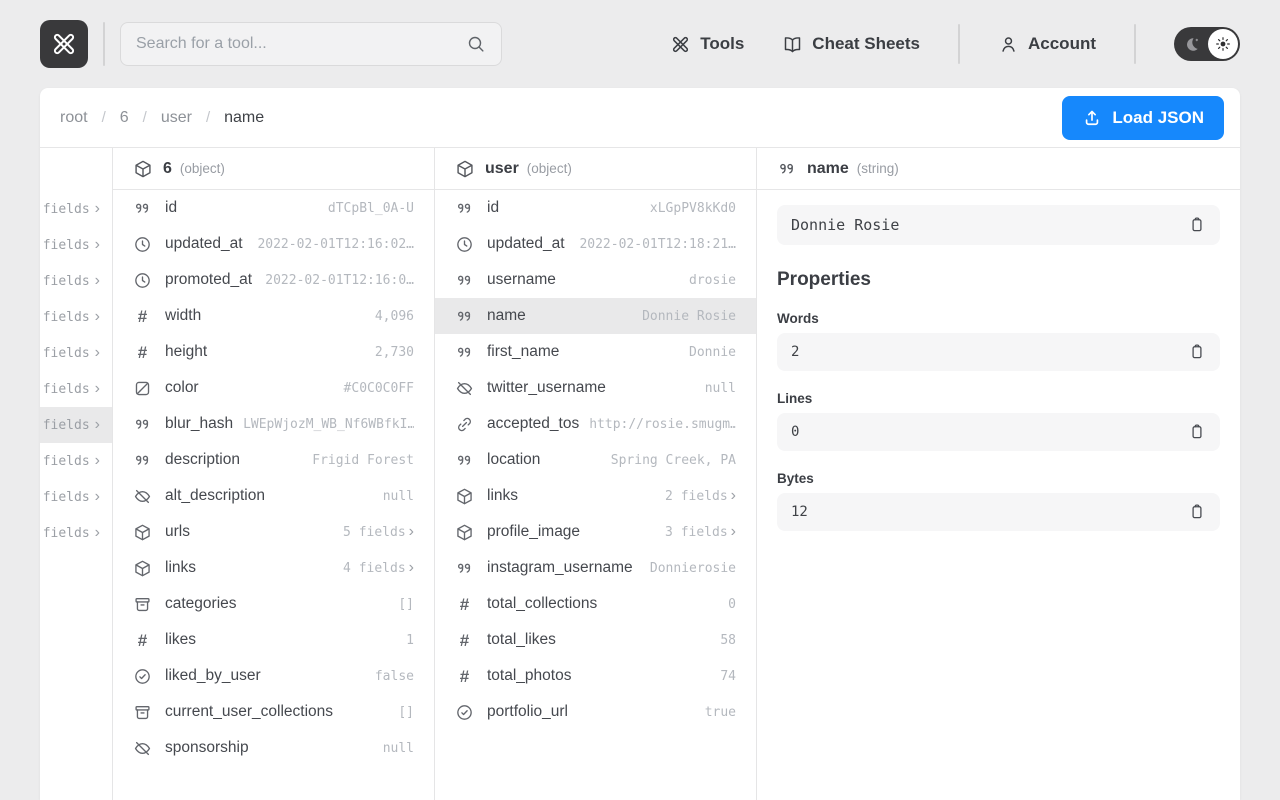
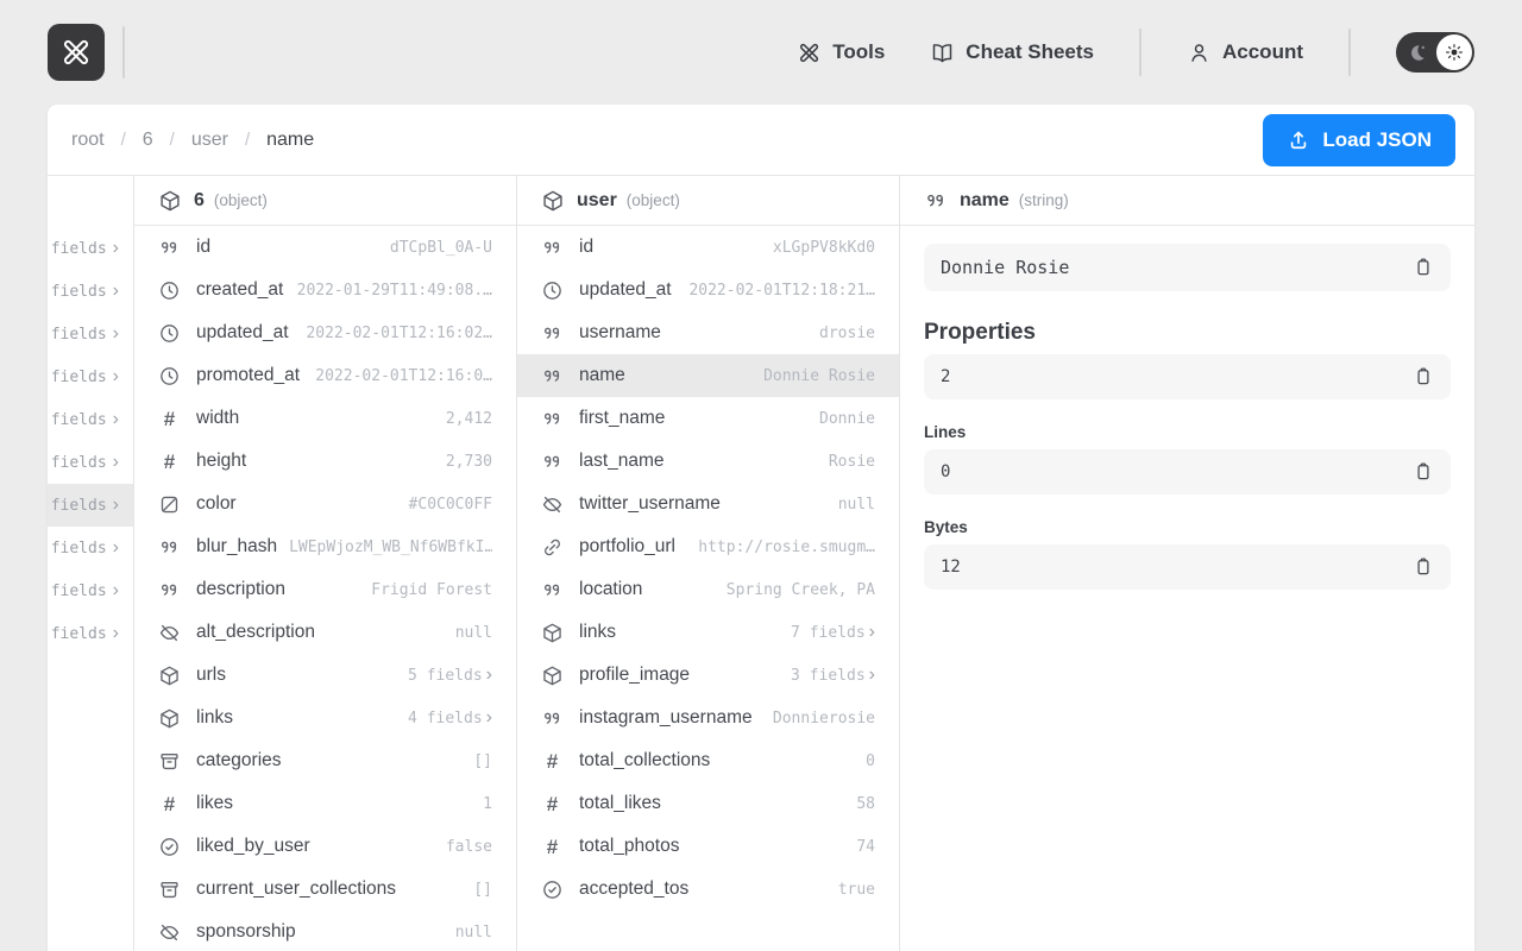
- Search for a tool...
  Tools
  Cheat Sheets
  Account
  root
  /
  6
  /
  user
  /
  name
  Load JSON
  fields
  ›
  fields
  ›
  fields
  ›
  fields
  ›
  fields
  ›
  fields
  ›
  fields
  ›
  fields
  ›
  fields
  ›
  fields
  ›
  6
  (object)
  id
  dTCpBl_0A-U
+ created_at
+ 2022-01-29T11:49:08.…
  updated_at
  2022-02-01T12:16:02…
  promoted_at
  2022-02-01T12:16:0…
  #
  width
- 4,096
+ 2,412
  #
  height
  2,730
  color
  #C0C0C0FF
  blur_hash
  LWEpWjozM_WB_Nf6WBfkI…
  description
  Frigid Forest
  alt_description
  null
  urls
  5 fields
  ›
  links
  4 fields
  ›
  categories
  []
  #
  likes
  1
  liked_by_user
  false
  current_user_collections
  []
  sponsorship
  null
  user
  (object)
  id
  xLGpPV8kKd0
  updated_at
  2022-02-01T12:18:21…
  username
  drosie
  name
  Donnie Rosie
  first_name
  Donnie
+ last_name
+ Rosie
  twitter_username
  null
- accepted_tos
+ portfolio_url
  http://rosie.smugm…
  location
  Spring Creek, PA
  links
- 2 fields
+ 7 fields
  ›
  profile_image
  3 fields
  ›
  instagram_username
  Donnierosie
  #
  total_collections
  0
  #
  total_likes
  58
  #
  total_photos
  74
- portfolio_url
+ accepted_tos
  true
  name
  (string)
  Donnie Rosie
  Properties
- Words
  2
  Lines
  0
  Bytes
  12
